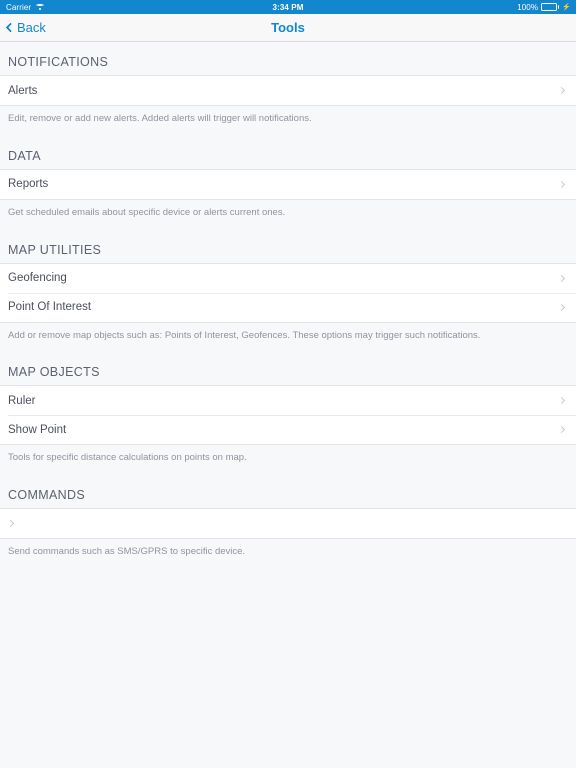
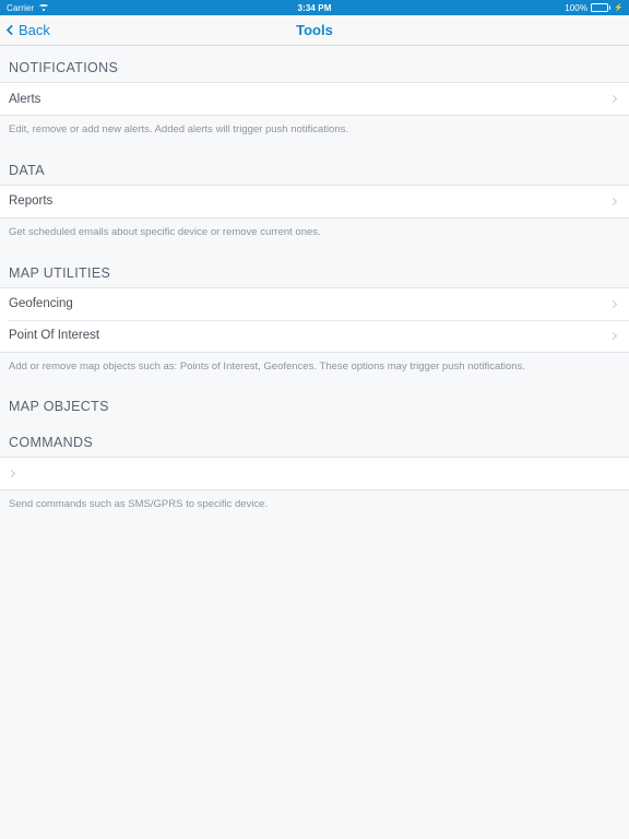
  Carrier
  3:34 PM
  100%
  Back
  Tools
  NOTIFICATIONS
  Alerts
- Edit, remove or add new alerts. Added alerts will trigger will notifications.
+ Edit, remove or add new alerts. Added alerts will trigger push notifications.
  DATA
  Reports
- Get scheduled emails about specific device or alerts current ones.
+ Get scheduled emails about specific device or remove current ones.
  MAP UTILITIES
  Geofencing
  Point Of Interest
- Add or remove map objects such as: Points of Interest, Geofences. These options may trigger such notifications.
+ Add or remove map objects such as: Points of Interest, Geofences. These options may trigger push notifications.
  MAP OBJECTS
- Ruler
- Show Point
- Tools for specific distance calculations on points on map.
  COMMANDS
  Send commands such as SMS/GPRS to specific device.
